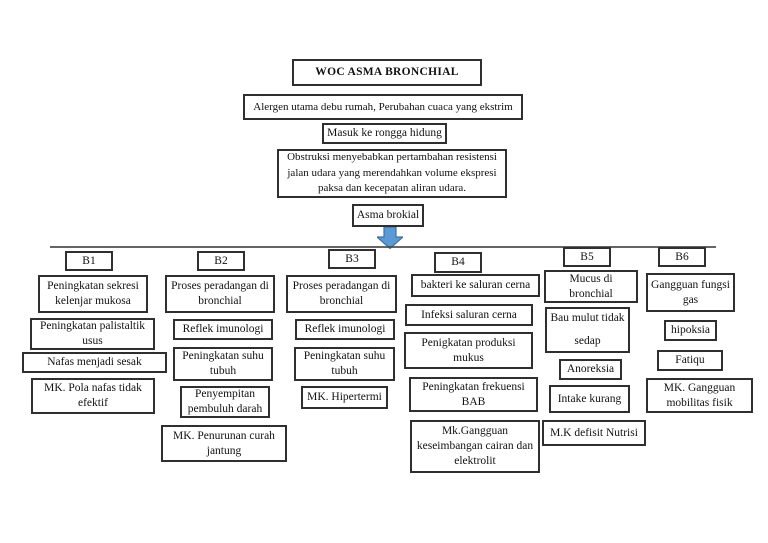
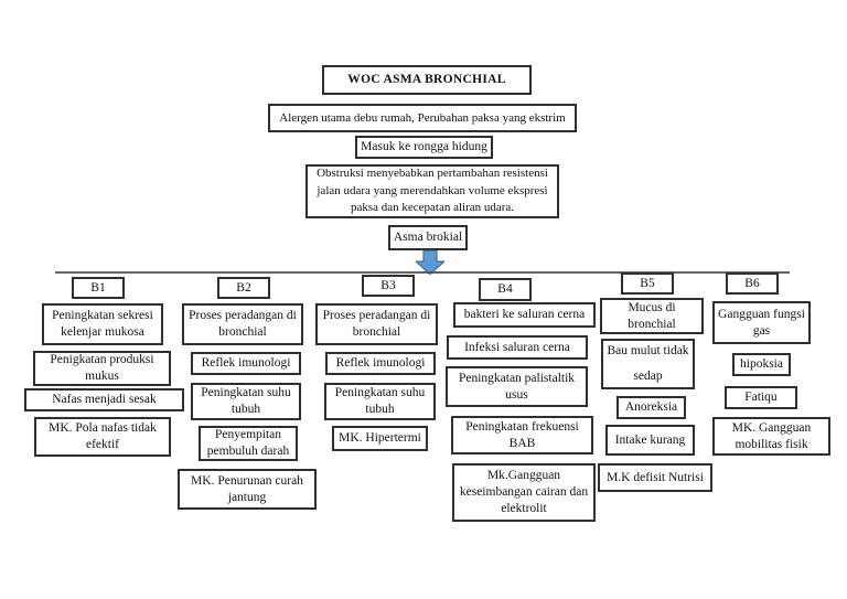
  WOC ASMA BRONCHIAL
- Alergen utama debu rumah, Perubahan cuaca yang ekstrim
+ Alergen utama debu rumah, Perubahan paksa yang ekstrim
  Masuk ke rongga hidung
  Obstruksi menyebabkan pertambahan resistensi jalan udara yang merendahkan volume ekspresi paksa dan kecepatan aliran udara.
  Asma brokial
  B1
  B2
  B3
  B4
  B5
  B6
  Peningkatan sekresi kelenjar mukosa
- Peningkatan palistaltik usus
+ Penigkatan produksi mukus
  Nafas menjadi sesak
  MK. Pola nafas tidak efektif
  Proses peradangan di bronchial
  Reflek imunologi
  Peningkatan suhu tubuh
  Penyempitan pembuluh darah
  MK. Penurunan curah jantung
  Proses peradangan di bronchial
  Reflek imunologi
  Peningkatan suhu tubuh
  MK. Hipertermi
  bakteri ke saluran cerna
  Infeksi saluran cerna
- Penigkatan produksi mukus
+ Peningkatan palistaltik usus
  Peningkatan frekuensi BAB
  Mk.Gangguan keseimbangan cairan dan elektrolit
  Mucus di bronchial
  Bau mulut tidak sedap
  Anoreksia
  Intake kurang
  M.K defisit Nutrisi
  Gangguan fungsi gas
  hipoksia
  Fatiqu
  MK. Gangguan mobilitas fisik
